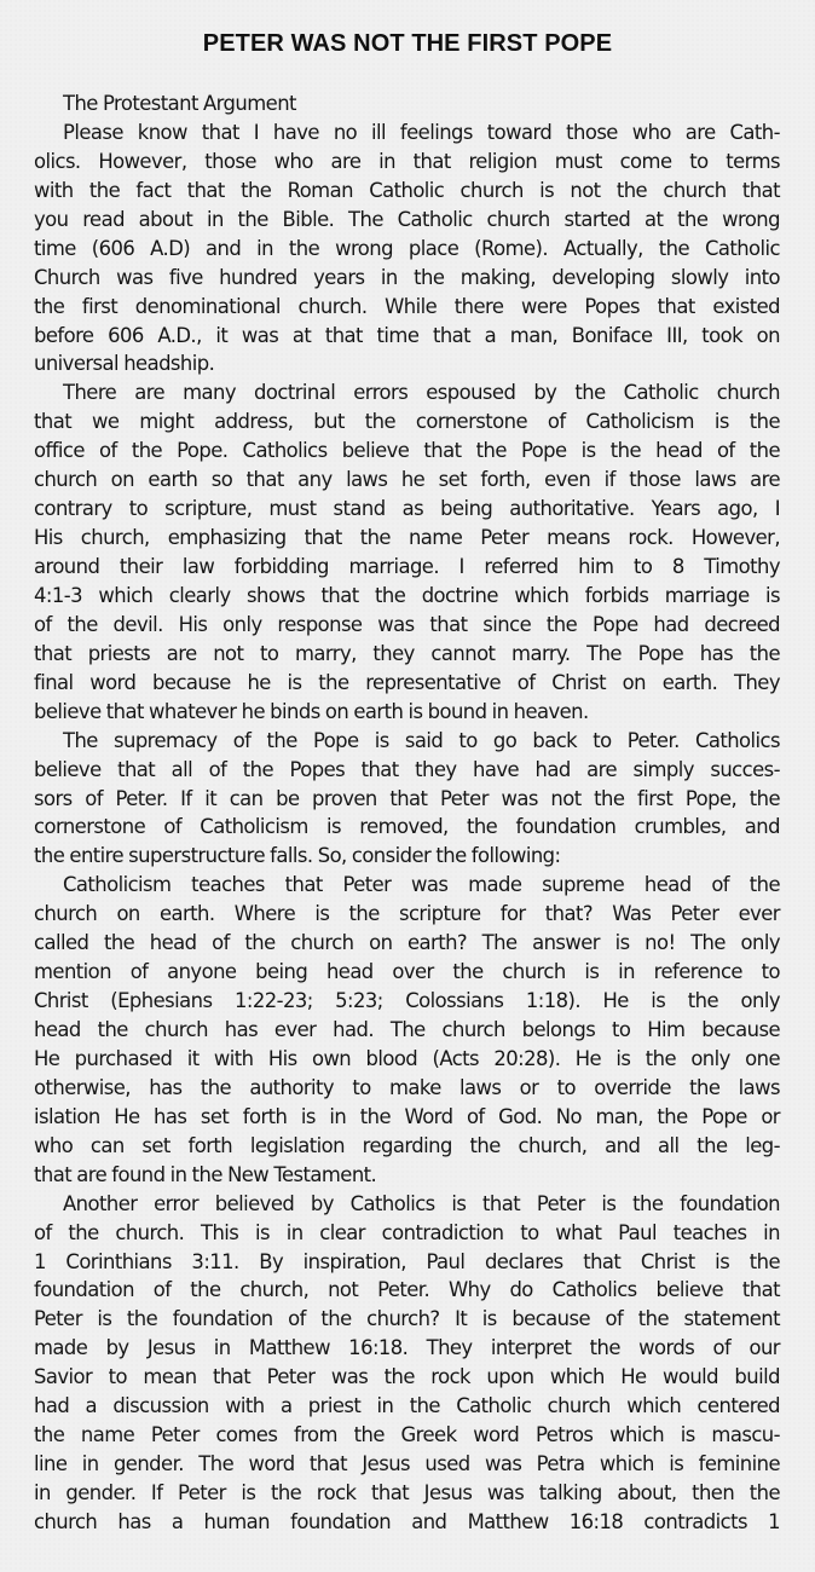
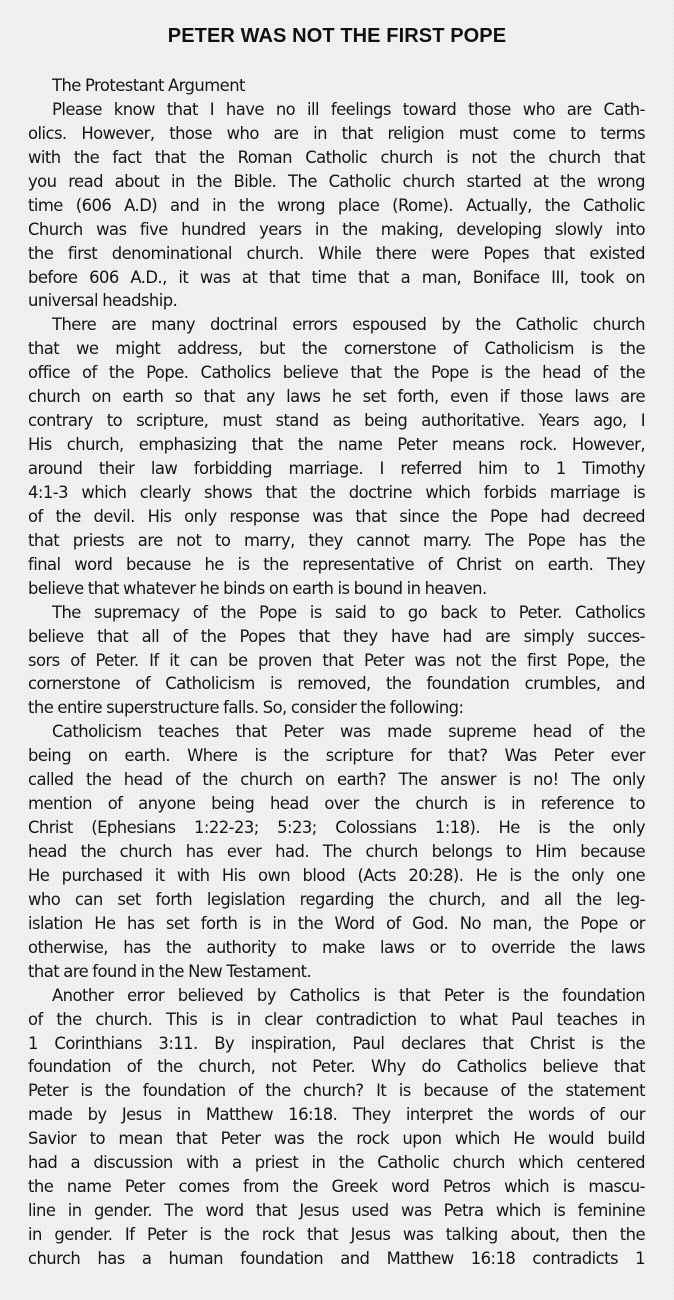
  PETER WAS NOT THE FIRST POPE
  The Protestant Argument
  Please know that I have no ill feelings toward those who are Cath-
  olics. However, those who are in that religion must come to terms
  with the fact that the Roman Catholic church is not the church that
  you read about in the Bible. The Catholic church started at the wrong
  time (606 A.D) and in the wrong place (Rome). Actually, the Catholic
  Church was five hundred years in the making, developing slowly into
  the first denominational church. While there were Popes that existed
  before 606 A.D., it was at that time that a man, Boniface III, took on
  universal headship.
  There are many doctrinal errors espoused by the Catholic church
  that we might address, but the cornerstone of Catholicism is the
  office of the Pope. Catholics believe that the Pope is the head of the
  church on earth so that any laws he set forth, even if those laws are
  contrary to scripture, must stand as being authoritative. Years ago, I
  His church, emphasizing that the name Peter means rock. However,
- around their law forbidding marriage. I referred him to 8 Timothy
+ around their law forbidding marriage. I referred him to 1 Timothy
  4:1-3 which clearly shows that the doctrine which forbids marriage is
  of the devil. His only response was that since the Pope had decreed
  that priests are not to marry, they cannot marry. The Pope has the
  final word because he is the representative of Christ on earth. They
  believe that whatever he binds on earth is bound in heaven.
  The supremacy of the Pope is said to go back to Peter. Catholics
  believe that all of the Popes that they have had are simply succes-
  sors of Peter. If it can be proven that Peter was not the first Pope, the
  cornerstone of Catholicism is removed, the foundation crumbles, and
  the entire superstructure falls. So, consider the following:
  Catholicism teaches that Peter was made supreme head of the
- church on earth. Where is the scripture for that? Was Peter ever
+ being on earth. Where is the scripture for that? Was Peter ever
  called the head of the church on earth? The answer is no! The only
  mention of anyone being head over the church is in reference to
  Christ (Ephesians 1:22-23; 5:23; Colossians 1:18). He is the only
  head the church has ever had. The church belongs to Him because
  He purchased it with His own blood (Acts 20:28). He is the only one
- otherwise, has the authority to make laws or to override the laws
+ who can set forth legislation regarding the church, and all the leg-
  islation He has set forth is in the Word of God. No man, the Pope or
- who can set forth legislation regarding the church, and all the leg-
+ otherwise, has the authority to make laws or to override the laws
  that are found in the New Testament.
  Another error believed by Catholics is that Peter is the foundation
  of the church. This is in clear contradiction to what Paul teaches in
  1 Corinthians 3:11. By inspiration, Paul declares that Christ is the
  foundation of the church, not Peter. Why do Catholics believe that
  Peter is the foundation of the church? It is because of the statement
  made by Jesus in Matthew 16:18. They interpret the words of our
  Savior to mean that Peter was the rock upon which He would build
  had a discussion with a priest in the Catholic church which centered
  the name Peter comes from the Greek word Petros which is mascu-
  line in gender. The word that Jesus used was Petra which is feminine
  in gender. If Peter is the rock that Jesus was talking about, then the
  church has a human foundation and Matthew 16:18 contradicts 1
